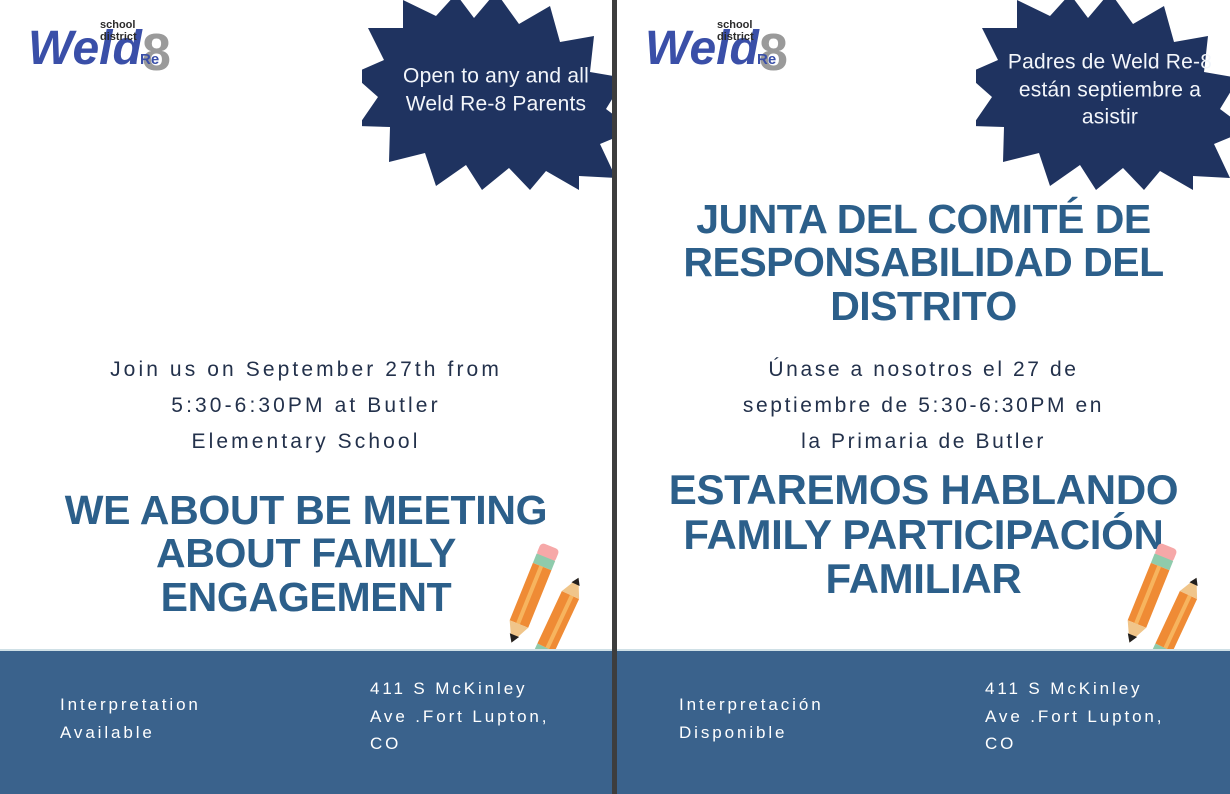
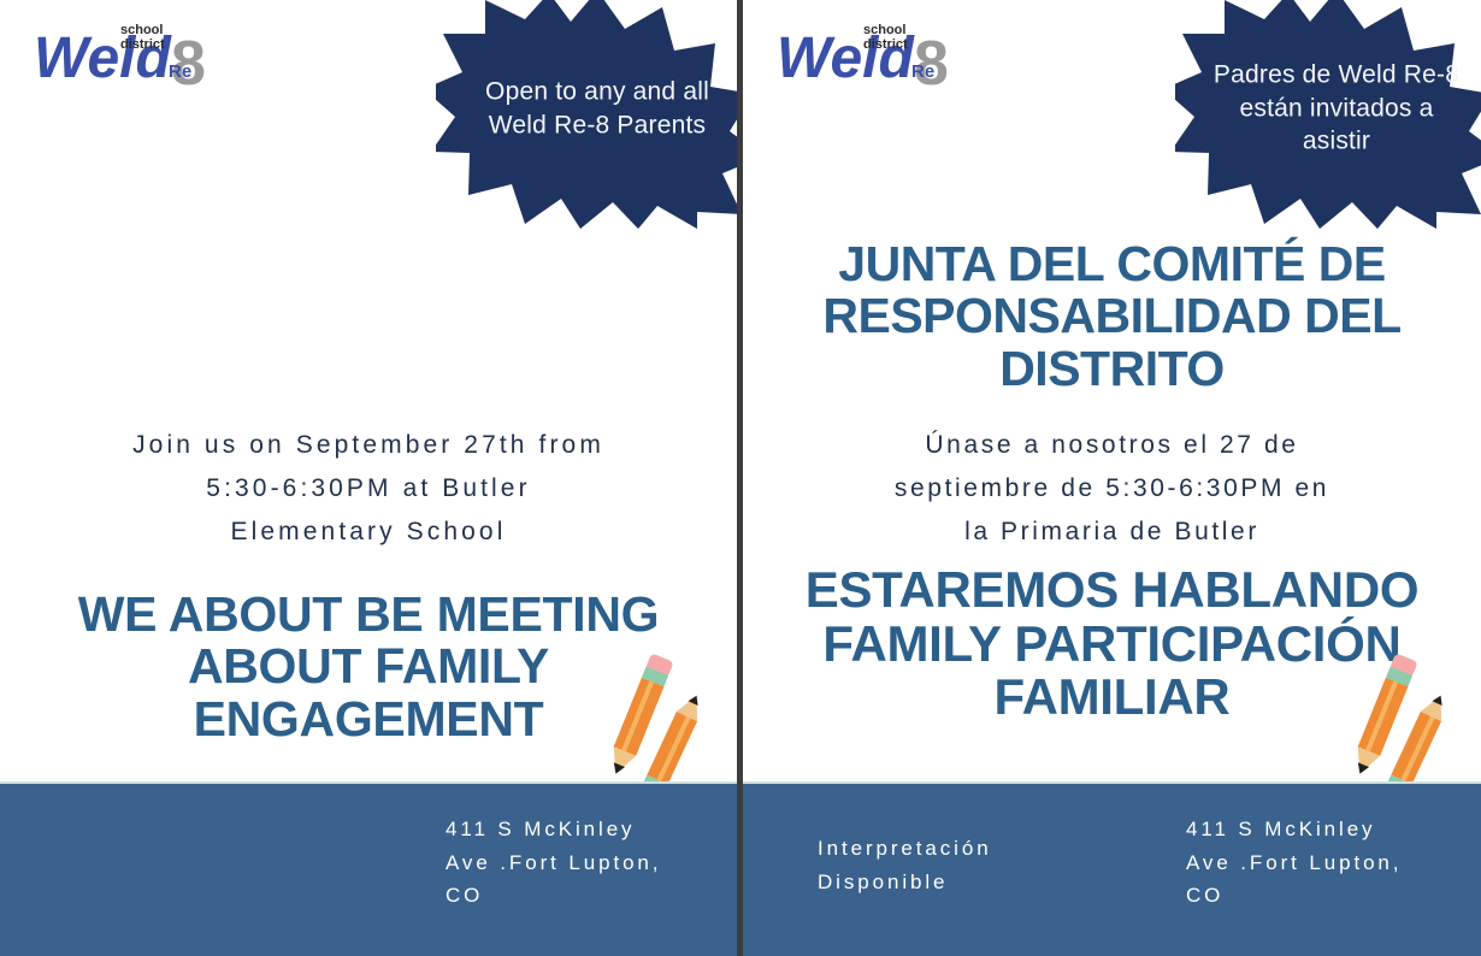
  Weld
  school
  district
  8
  Re
  Open to any and all Weld Re-8 Parents
  Join us on September 27th from
  5:30-6:30PM at Butler
  Elementary School
  WE ABOUT BE MEETING ABOUT FAMILY ENGAGEMENT
- Interpretation
- Available
  411 S McKinley
  Ave .Fort Lupton,
  CO
  Weld
  school
  district
  8
  Re
- Padres de Weld Re-8 están septiembre a asistir
+ Padres de Weld Re-8 están invitados a asistir
  JUNTA DEL COMITÉ DE RESPONSABILIDAD DEL DISTRITO
  Únase a nosotros el 27 de
  septiembre de 5:30-6:30PM en
  la Primaria de Butler
  ESTAREMOS HABLANDO FAMILY PARTICIPACIÓN FAMILIAR
  Interpretación
  Disponible
  411 S McKinley
  Ave .Fort Lupton,
  CO
